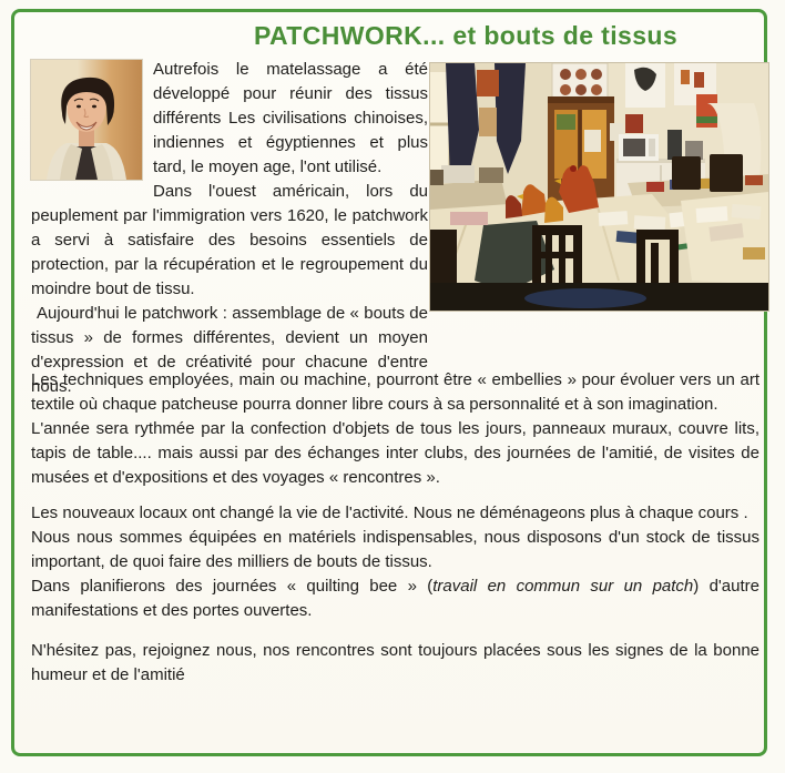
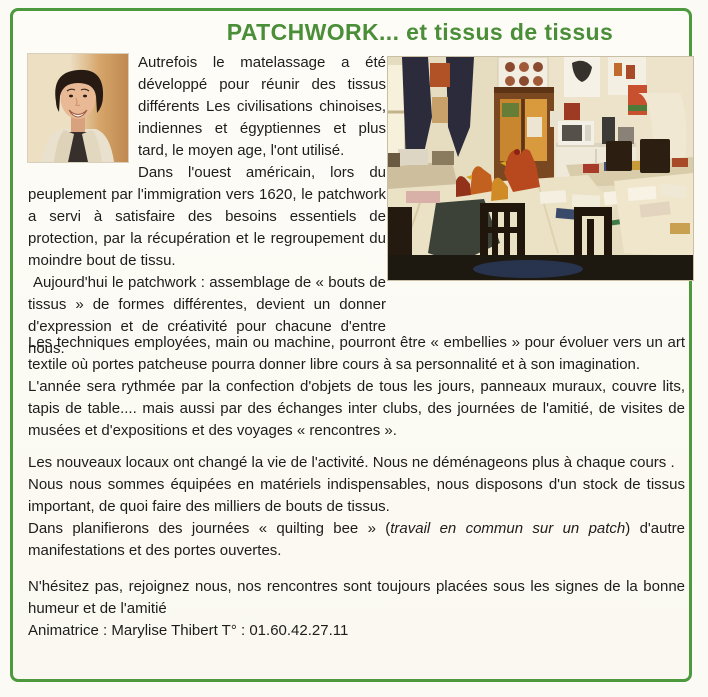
- PATCHWORK... et bouts de tissus
+ PATCHWORK... et tissus de tissus
  Autrefois le matelassage a été développé pour réunir des tissus différents Les civilisations chinoises, indiennes et égyptiennes et plus tard, le moyen age, l'ont utilisé.
  Dans l'ouest américain, lors du peuplement par l'immigration vers 1620, le patchwork a servi à satisfaire des besoins essentiels de protection, par la récupération et le regroupement du moindre bout de tissu.
- Aujourd'hui le patchwork : assemblage de « bouts de tissus » de formes différentes, devient un moyen d'expression et de créativité pour chacune d'entre nous.
+ Aujourd'hui le patchwork : assemblage de « bouts de tissus » de formes différentes, devient un donner d'expression et de créativité pour chacune d'entre nous.
- Les techniques employées, main ou machine, pourront être « embellies » pour évoluer vers un art textile où chaque patcheuse pourra donner libre cours à sa personnalité et à son imagination.
+ Les techniques employées, main ou machine, pourront être « embellies » pour évoluer vers un art textile où portes patcheuse pourra donner libre cours à sa personnalité et à son imagination.
  L'année sera rythmée par la confection d'objets de tous les jours, panneaux muraux, couvre lits, tapis de table.... mais aussi par des échanges inter clubs, des journées de l'amitié, de visites de musées et d'expositions et des voyages « rencontres ».
  Les nouveaux locaux ont changé la vie de l'activité. Nous ne déménageons plus à chaque cours .
  Nous nous sommes équipées en matériels indispensables, nous disposons d'un stock de tissus important, de quoi faire des milliers de bouts de tissus.
  Dans planifierons des journées « quilting bee » (travail en commun sur un patch) d'autre manifestations et des portes ouvertes.
  N'hésitez pas, rejoignez nous, nos rencontres sont toujours placées sous les signes de la bonne humeur et de l'amitié
+ Animatrice : Marylise Thibert T° : 01.60.42.27.11
